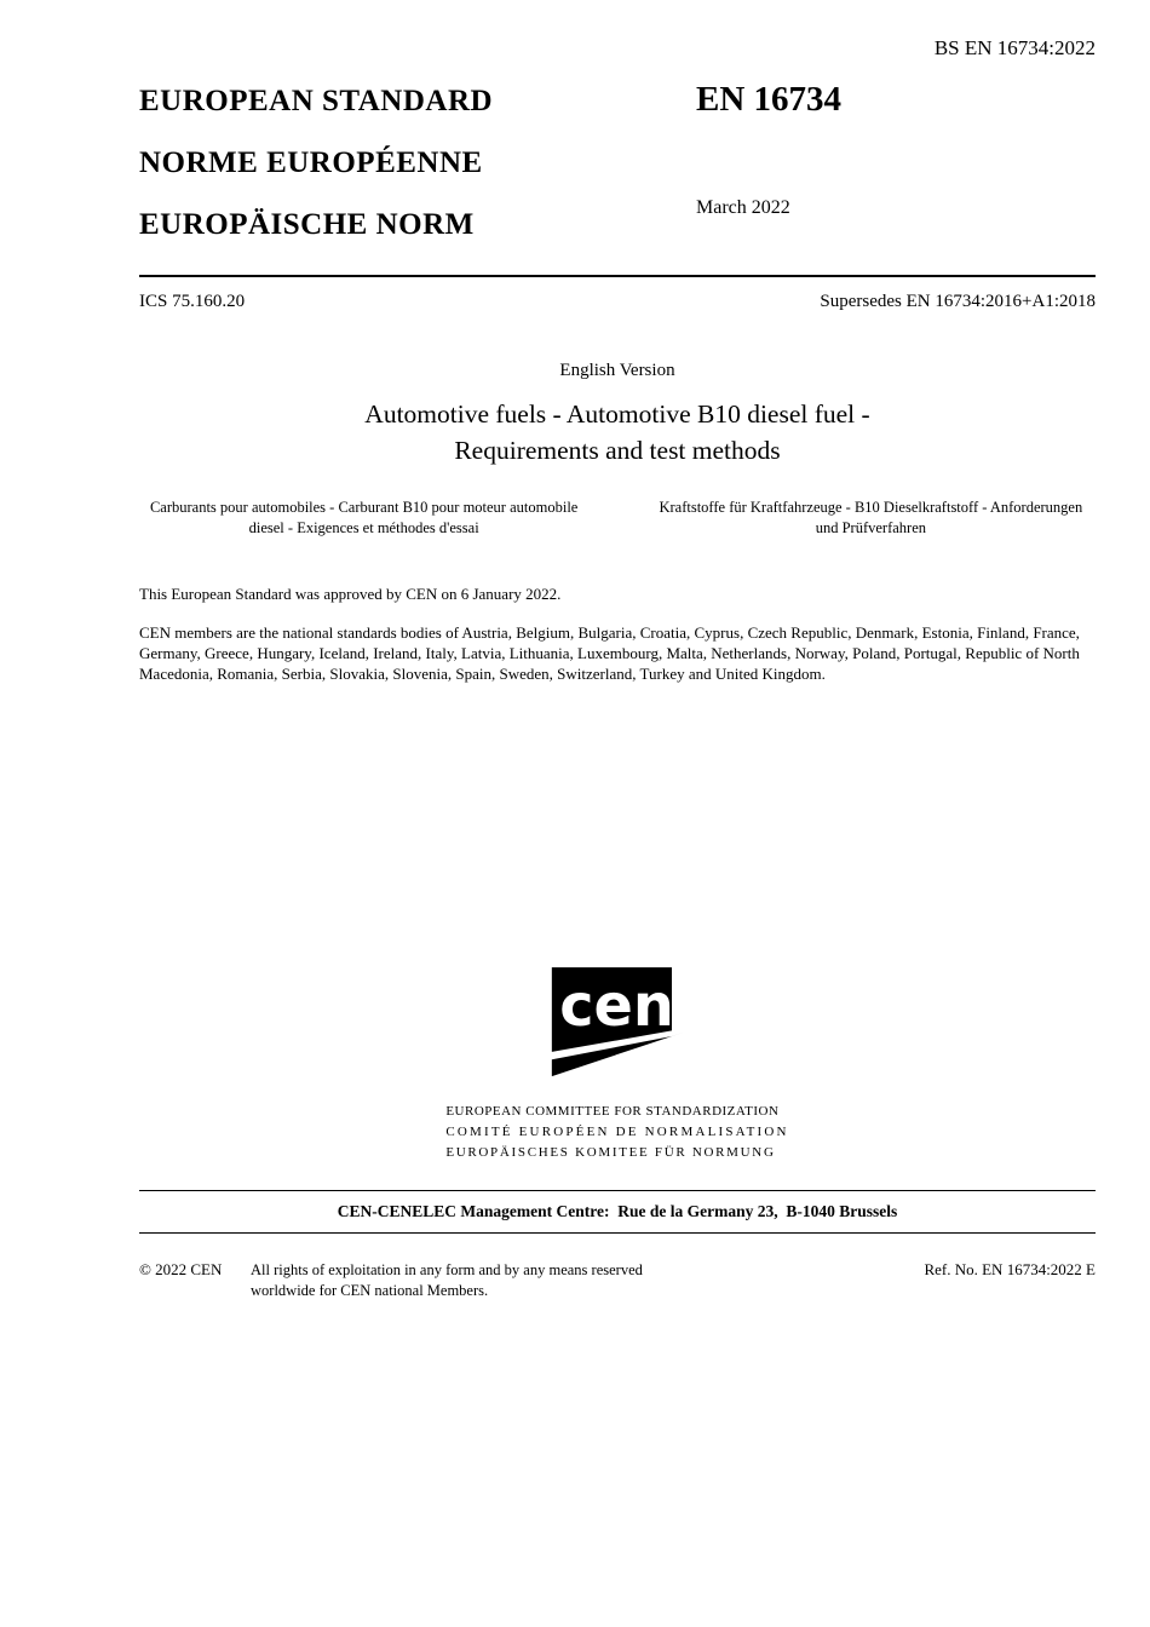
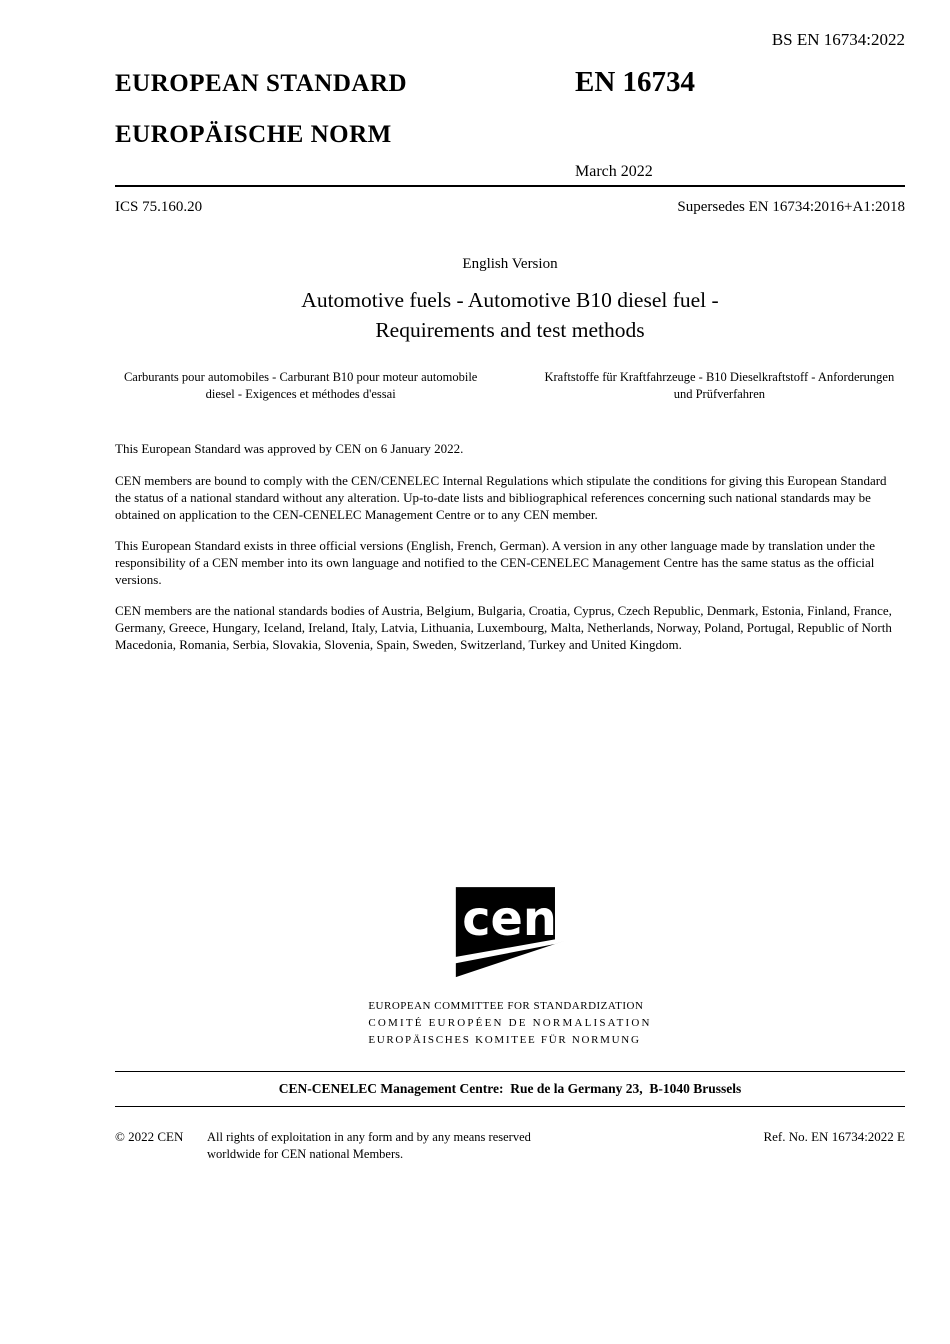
  BS EN 16734:2022
  EUROPEAN STANDARD
- NORME EUROPÉENNE
  EUROPÄISCHE NORM
  EN 16734
  March 2022
  ICS 75.160.20
  Supersedes EN 16734:2016+A1:2018
  English Version
  Automotive fuels - Automotive B10 diesel fuel -
  Requirements and test methods
  Carburants pour automobiles - Carburant B10 pour moteur automobile diesel - Exigences et méthodes d'essai
  Kraftstoffe für Kraftfahrzeuge - B10 Dieselkraftstoff - Anforderungen und Prüfverfahren
  This European Standard was approved by CEN on 6 January 2022.
+ CEN members are bound to comply with the CEN/CENELEC Internal Regulations which stipulate the conditions for giving this European Standard the status of a national standard without any alteration. Up-to-date lists and bibliographical references concerning such national standards may be obtained on application to the CEN-CENELEC Management Centre or to any CEN member.
+ This European Standard exists in three official versions (English, French, German). A version in any other language made by translation under the responsibility of a CEN member into its own language and notified to the CEN-CENELEC Management Centre has the same status as the official versions.
  CEN members are the national standards bodies of Austria, Belgium, Bulgaria, Croatia, Cyprus, Czech Republic, Denmark, Estonia, Finland, France, Germany, Greece, Hungary, Iceland, Ireland, Italy, Latvia, Lithuania, Luxembourg, Malta, Netherlands, Norway, Poland, Portugal, Republic of North Macedonia, Romania, Serbia, Slovakia, Slovenia, Spain, Sweden, Switzerland, Turkey and United Kingdom.
  cen
  EUROPEAN COMMITTEE FOR STANDARDIZATION
  COMITÉ EUROPÉEN DE NORMALISATION
  EUROPÄISCHES KOMITEE FÜR NORMUNG
  CEN-CENELEC Management Centre: Rue de la Germany 23, B-1040 Brussels
  © 2022 CEN
  All rights of exploitation in any form and by any means reserved
  worldwide for CEN national Members.
  Ref. No. EN 16734:2022 E
